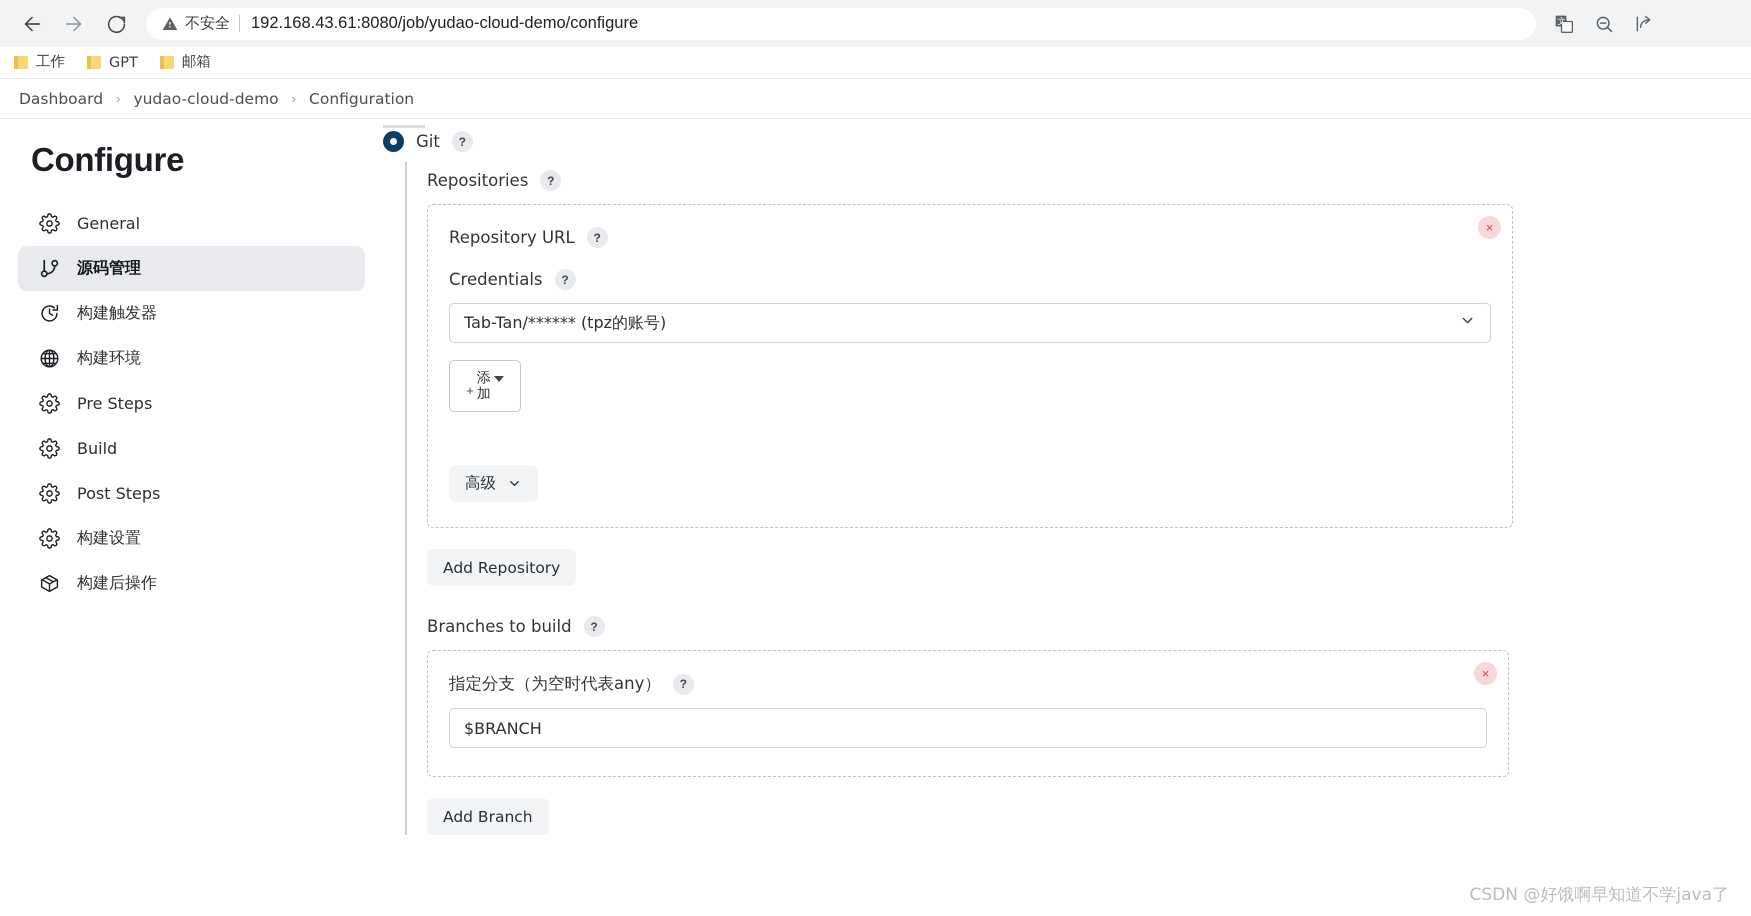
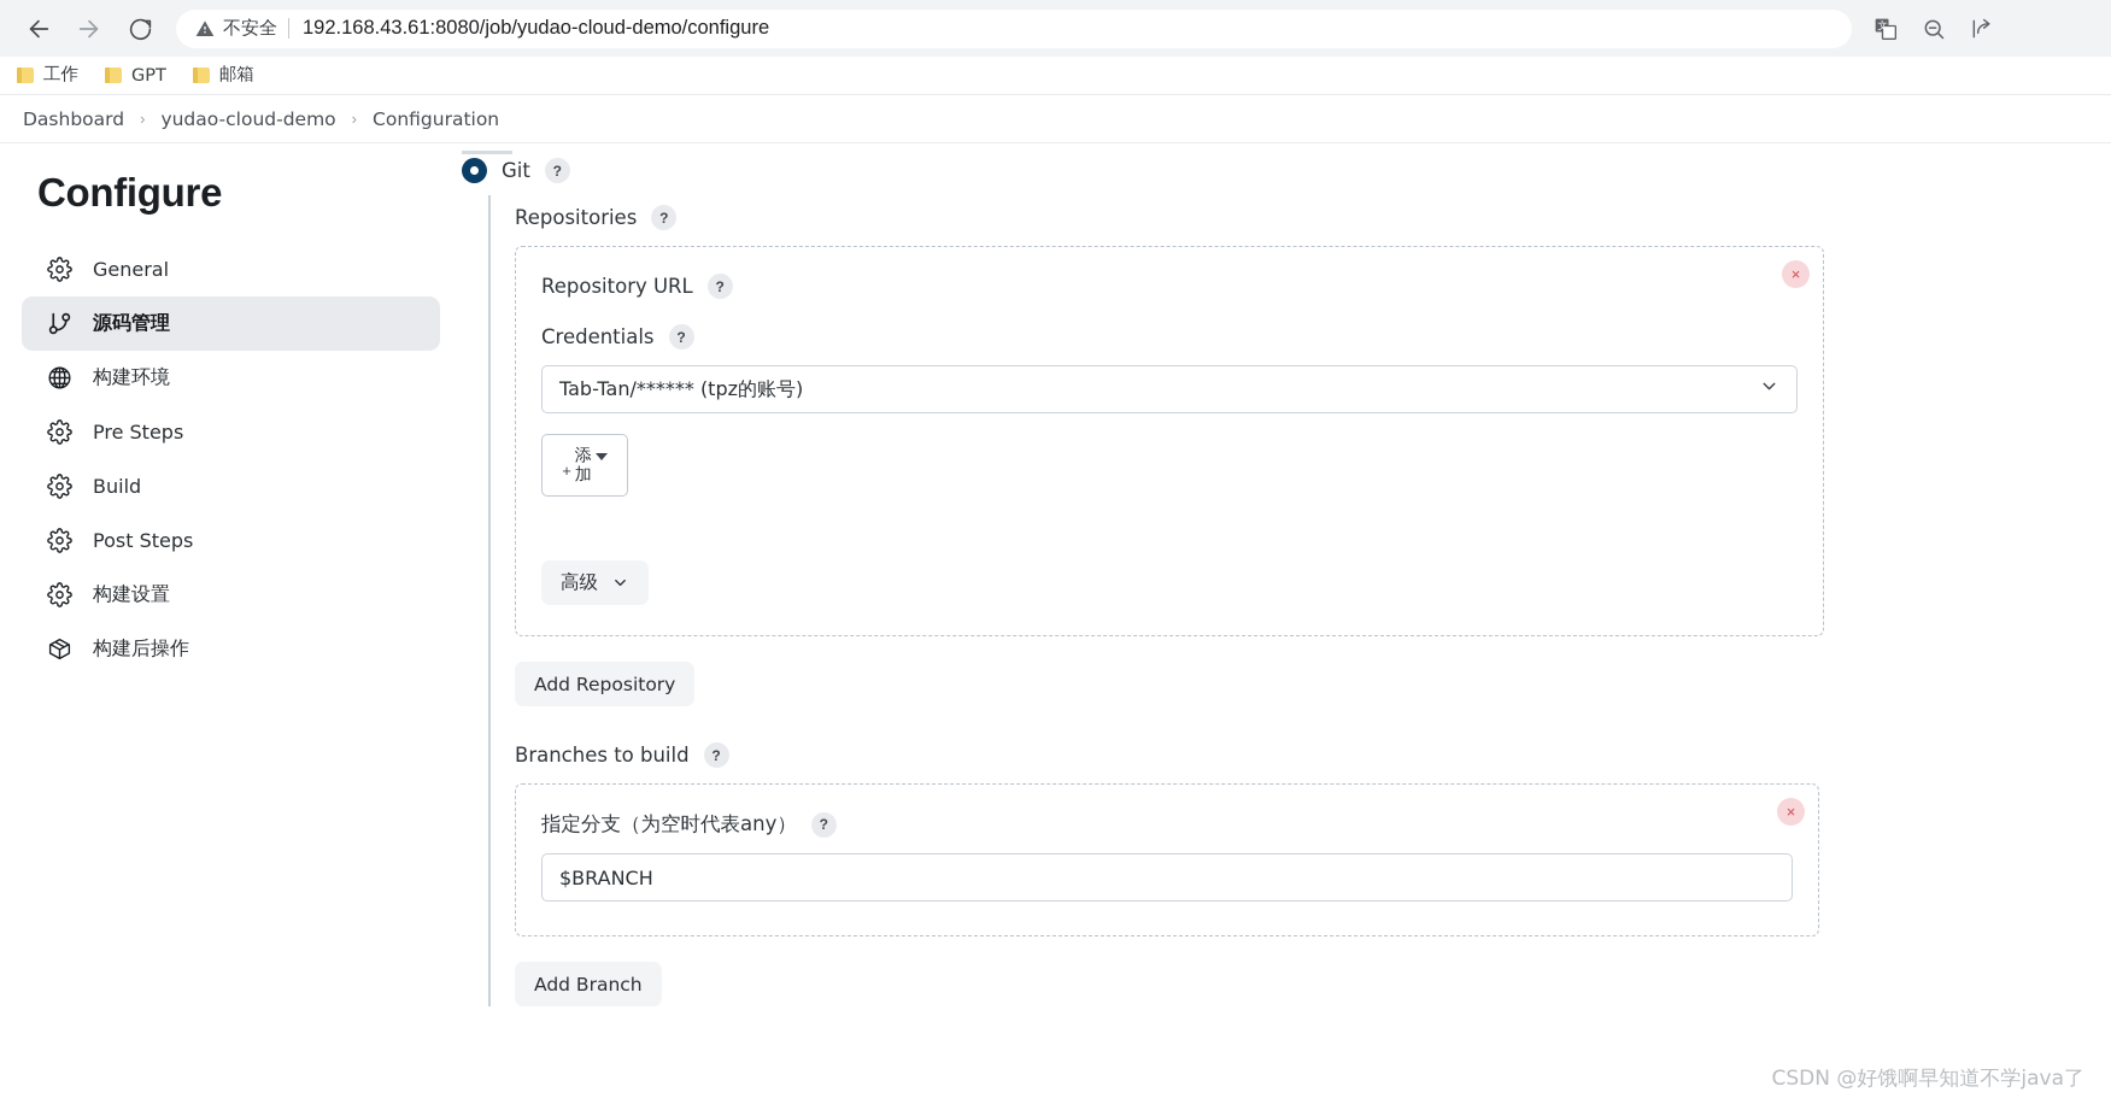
  不安全
  192.168.43.61:8080/job/yudao-cloud-demo/configure
  文
  工作
  GPT
  邮箱
  Dashboard
  ›
  yudao-cloud-demo
  ›
  Configuration
  Configure
  General
  源码管理
- 构建触发器
  构建环境
  Pre Steps
  Build
  Post Steps
  构建设置
  构建后操作
  Git
  ?
  Repositories
  ?
  ×
  Repository URL
  ?
  Credentials
  ?
  Tab-Tan/****** (tpz的账号)
  +
  添加
  高级
  Add Repository
  Branches to build
  ?
  ×
  指定分支（为空时代表any）
  ?
  $BRANCH
  Add Branch
  CSDN @好饿啊早知道不学java了
